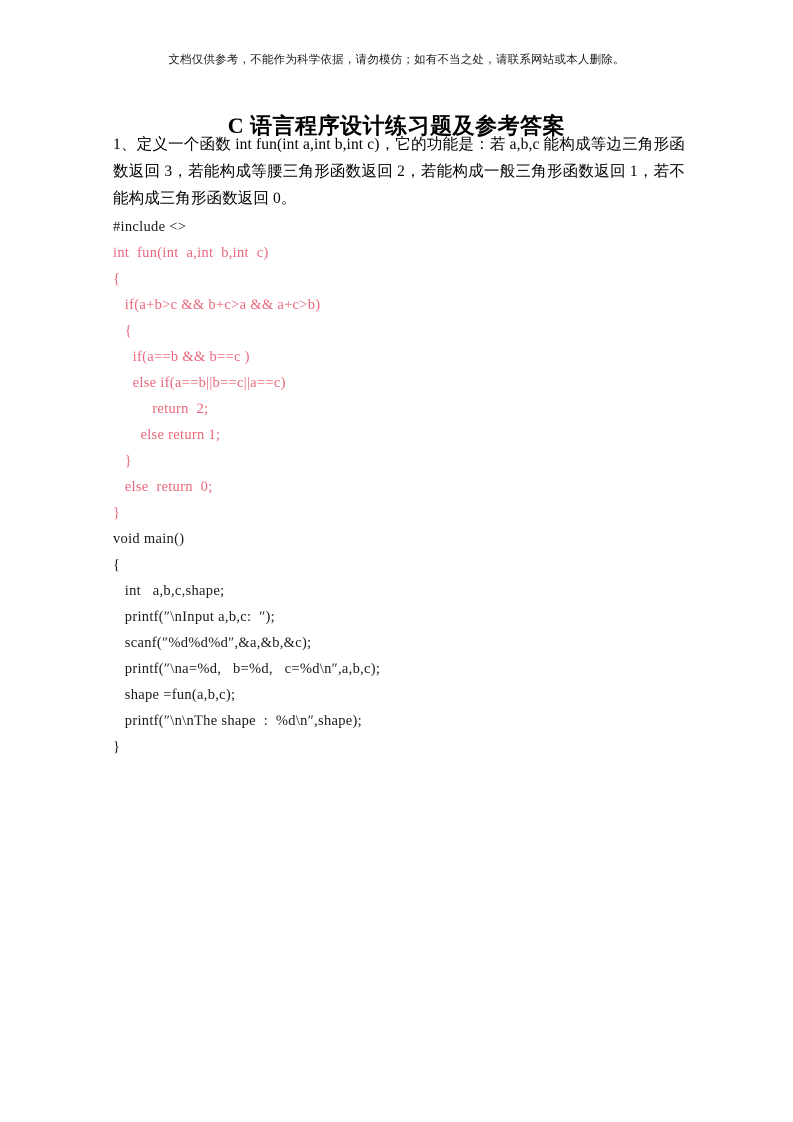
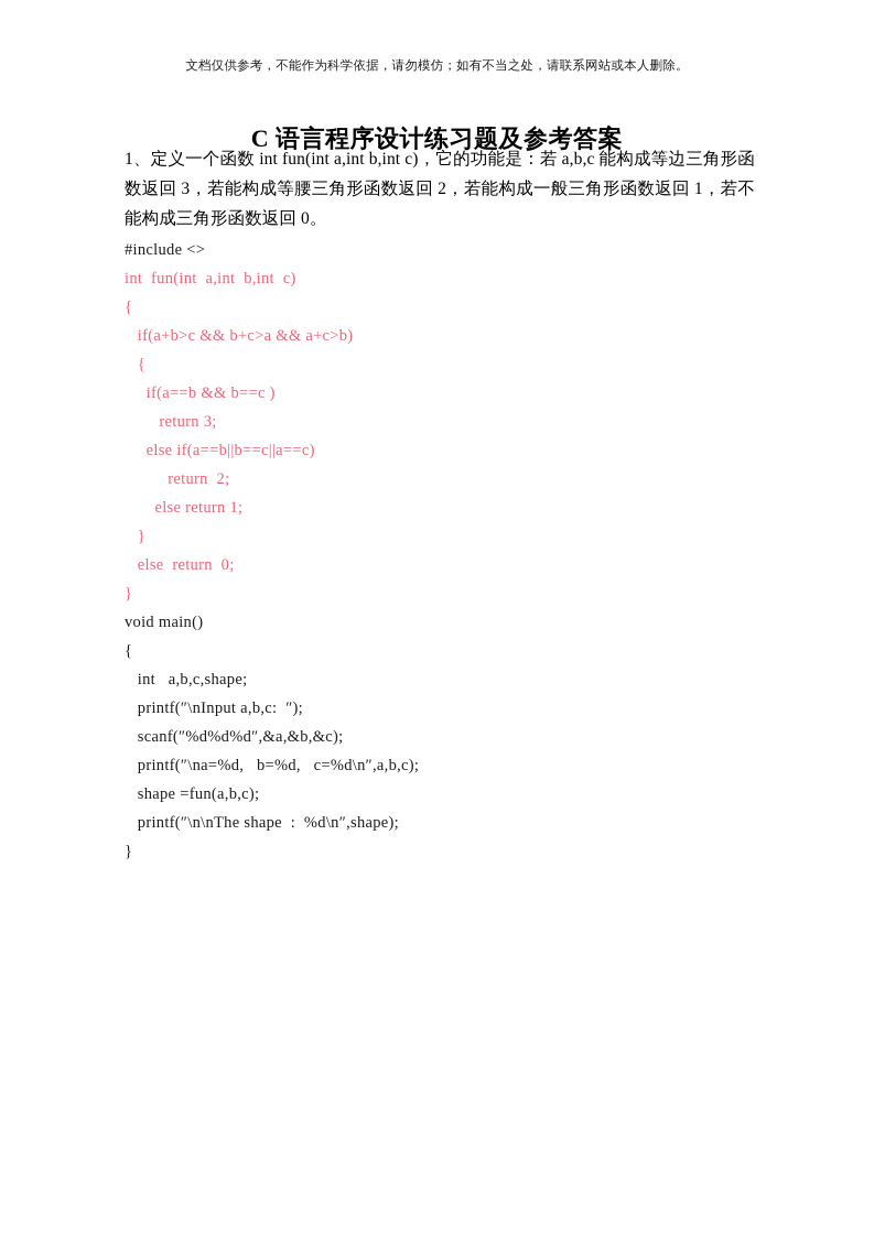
  文档仅供参考，不能作为科学依据，请勿模仿；如有不当之处，请联系网站或本人删除。
  C 语言程序设计练习题及参考答案
  1、定义一个函数 int fun(int a,int b,int c)，它的功能是：若 a,b,c 能构成等边三角形函数返回 3，若能构成等腰三角形函数返回 2，若能构成一般三角形函数返回 1，若不能构成三角形函数返回 0。
  #include <>
  int fun(int a,int b,int c)
  {
  if(a+b>c && b+c>a && a+c>b)
  {
  if(a==b && b==c )
+ return 3;
  else if(a==b||b==c||a==c)
  return 2;
  else return 1;
  }
  else return 0;
  }
  void main()
  {
  int a,b,c,shape;
  printf(″\nInput a,b,c: ″);
  scanf(″%d%d%d″,&a,&b,&c);
  printf(″\na=%d, b=%d, c=%d\n″,a,b,c);
  shape =fun(a,b,c);
  printf(″\n\nThe shape : %d\n″,shape);
  }
